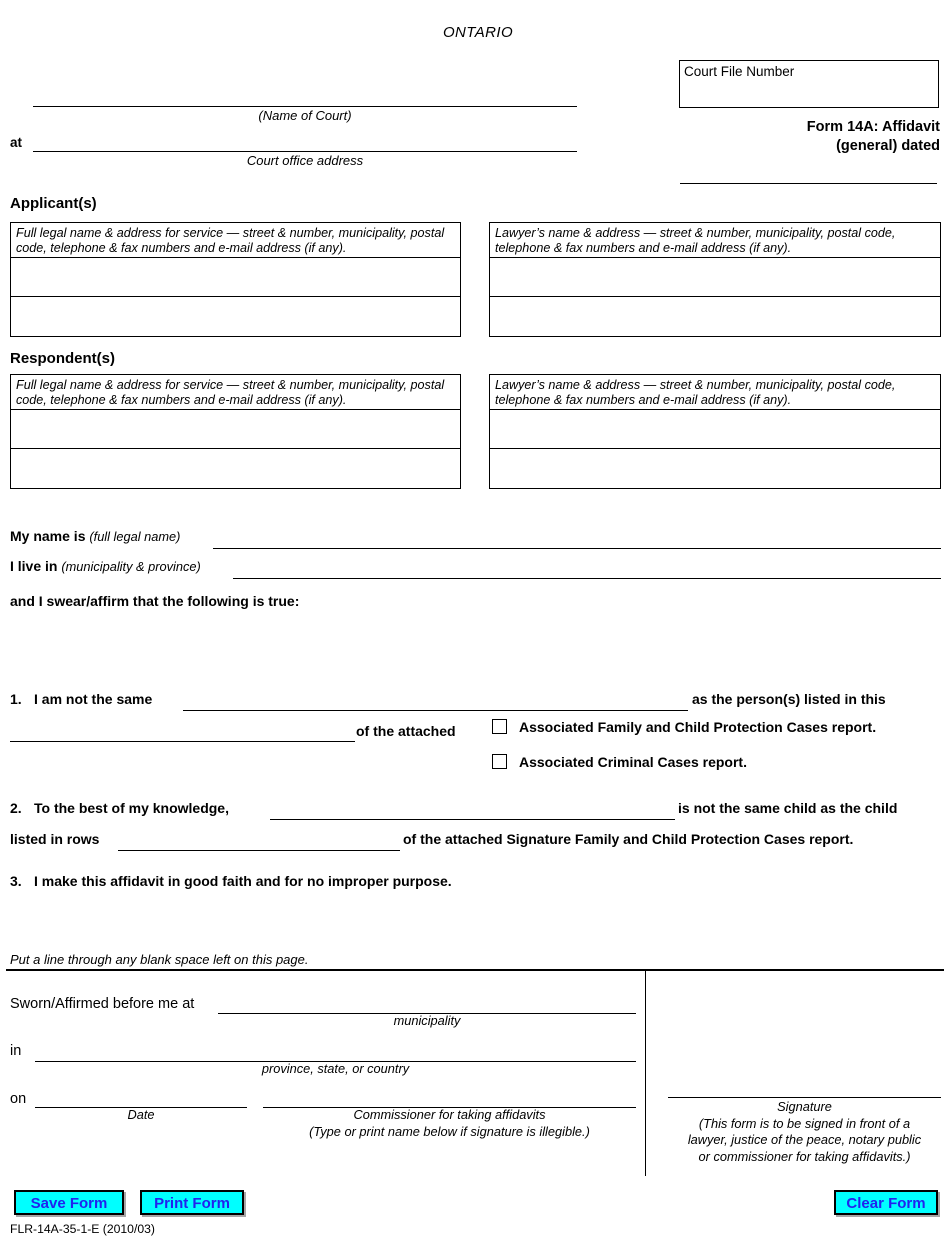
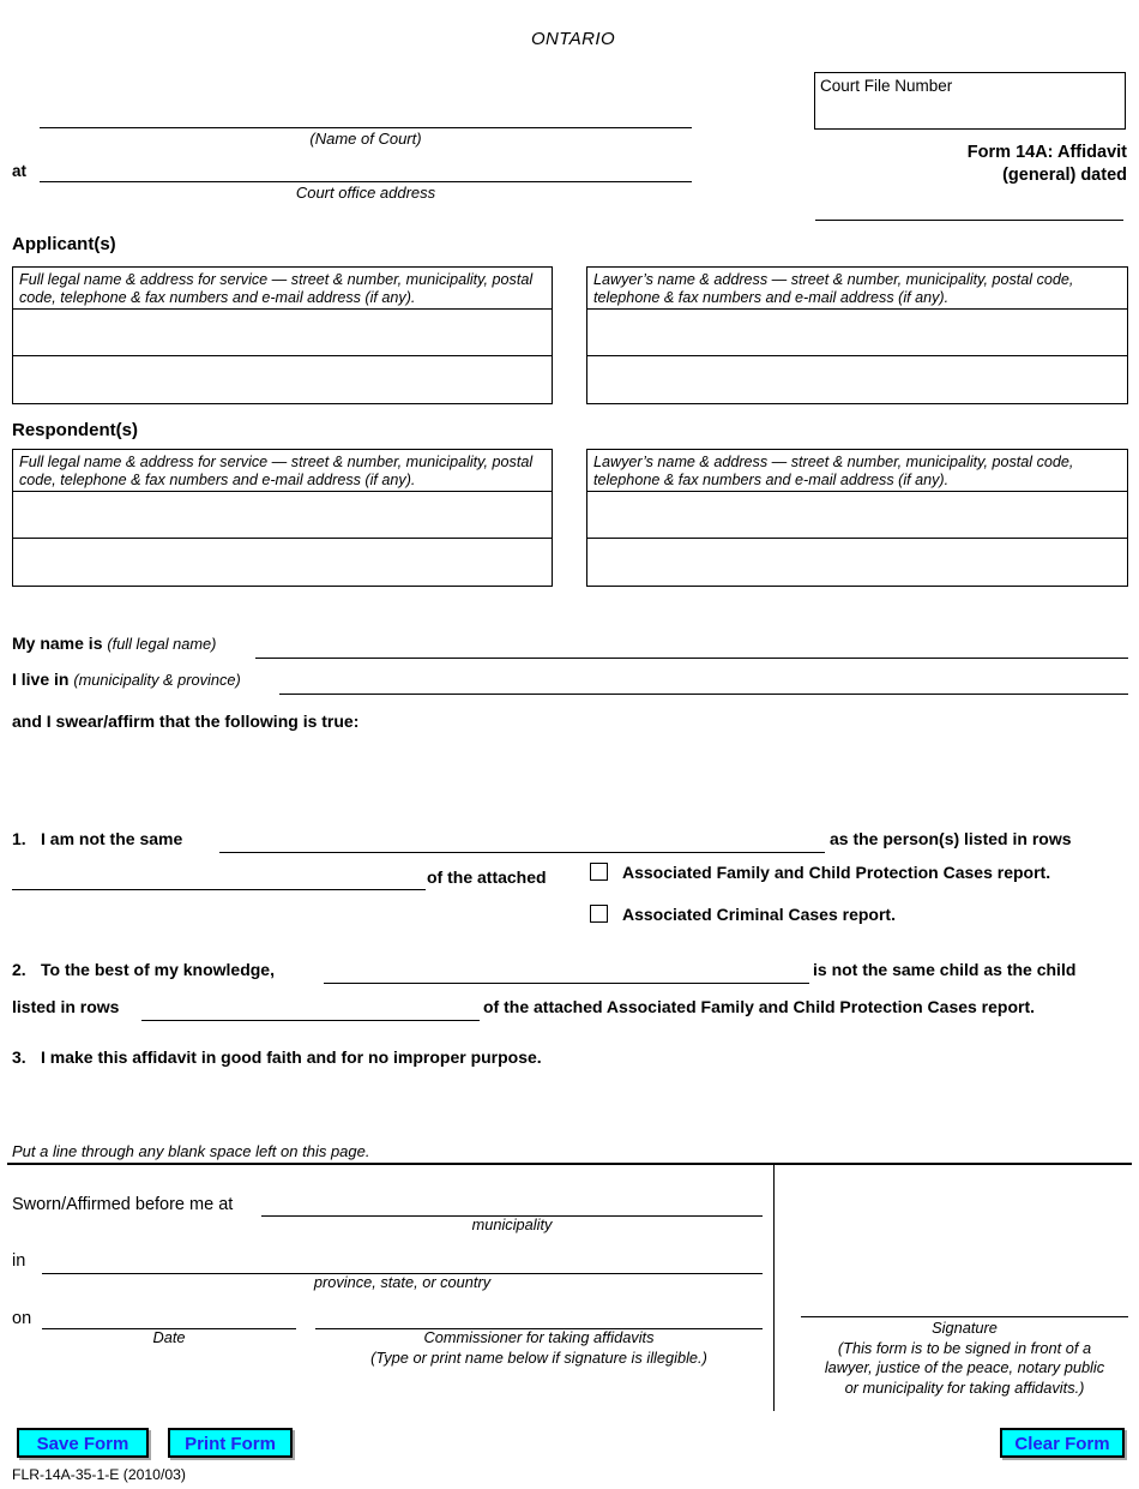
  ONTARIO
  (Name of Court)
  at
  Court office address
  Court File Number
  Form 14A: Affidavit
  (general) dated
  Applicant(s)
  Full legal name & address for service — street & number, municipality, postal code, telephone & fax numbers and e-mail address (if any).
  Lawyer’s name & address — street & number, municipality, postal code, telephone & fax numbers and e-mail address (if any).
  Respondent(s)
  Full legal name & address for service — street & number, municipality, postal code, telephone & fax numbers and e-mail address (if any).
  Lawyer’s name & address — street & number, municipality, postal code, telephone & fax numbers and e-mail address (if any).
  My name is (full legal name)
  I live in (municipality & province)
  and I swear/affirm that the following is true:
  1.
  I am not the same
- as the person(s) listed in this
+ as the person(s) listed in rows
  of the attached
  Associated Family and Child Protection Cases report.
  Associated Criminal Cases report.
  2.
  To the best of my knowledge,
  is not the same child as the child
  listed in rows
- of the attached Signature Family and Child Protection Cases report.
+ of the attached Associated Family and Child Protection Cases report.
  3.
  I make this affidavit in good faith and for no improper purpose.
  Put a line through any blank space left on this page.
  Sworn/Affirmed before me at
  municipality
  in
  province, state, or country
  on
  Date
  Commissioner for taking affidavits
  (Type or print name below if signature is illegible.)
  Signature
  (This form is to be signed in front of a
  lawyer, justice of the peace, notary public
- or commissioner for taking affidavits.)
+ or municipality for taking affidavits.)
  Save Form
  Print Form
  Clear Form
  FLR-14A-35-1-E (2010/03)
